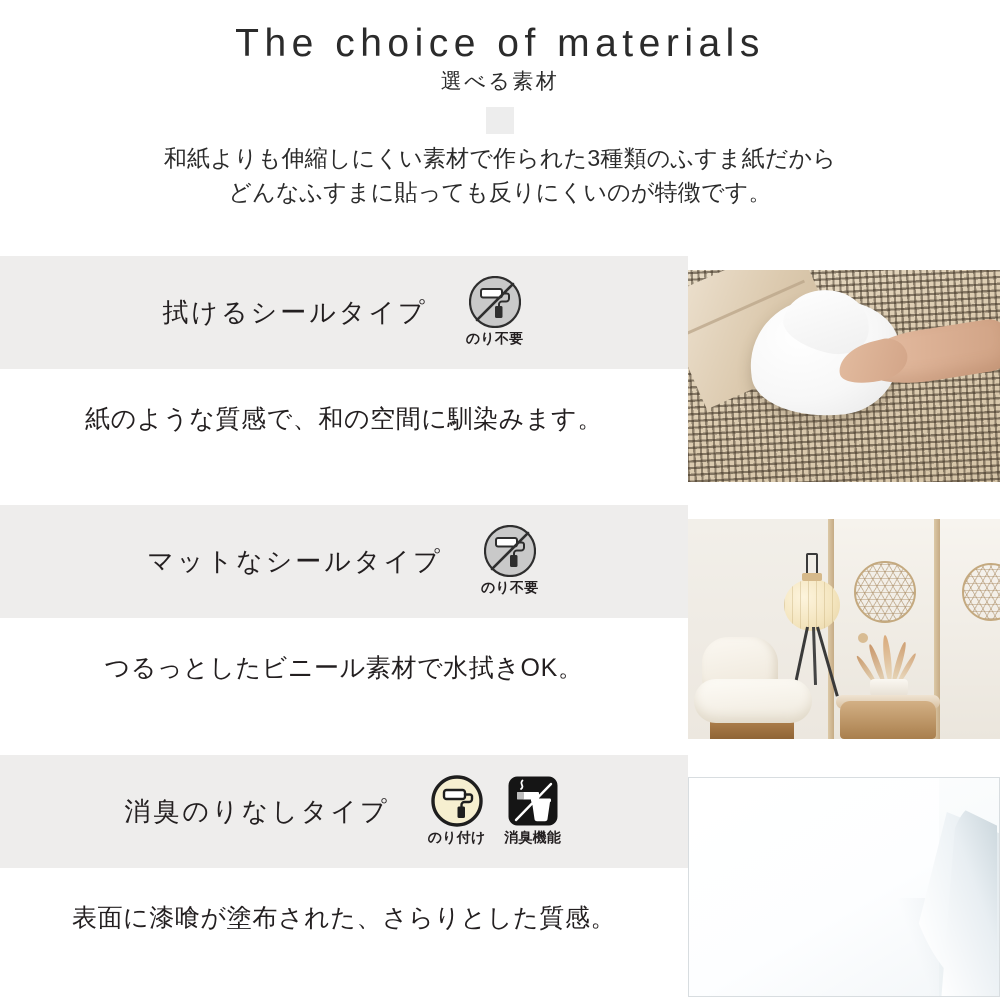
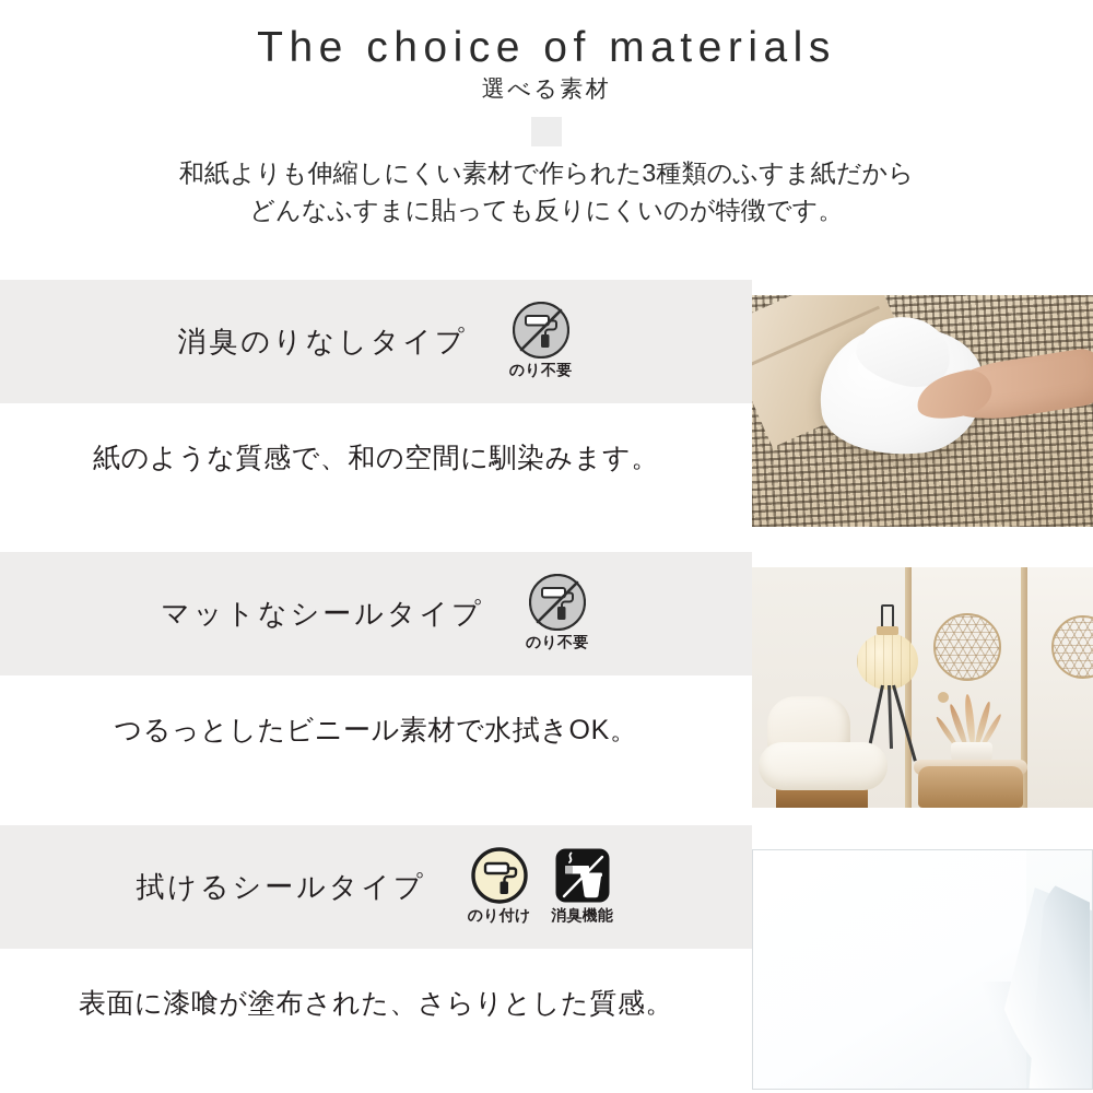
  The choice of materials
  選べる素材
  和紙よりも伸縮しにくい素材で作られた3種類のふすま紙だから
  どんなふすまに貼っても反りにくいのが特徴です。
- 拭けるシールタイプ
+ 消臭のりなしタイプ
  のり不要
  紙のような質感で、和の空間に馴染みます。
  マットなシールタイプ
  のり不要
  つるっとしたビニール素材で水拭きOK。
- 消臭のりなしタイプ
+ 拭けるシールタイプ
  のり付け
  消臭機能
  表面に漆喰が塗布された、さらりとした質感。
